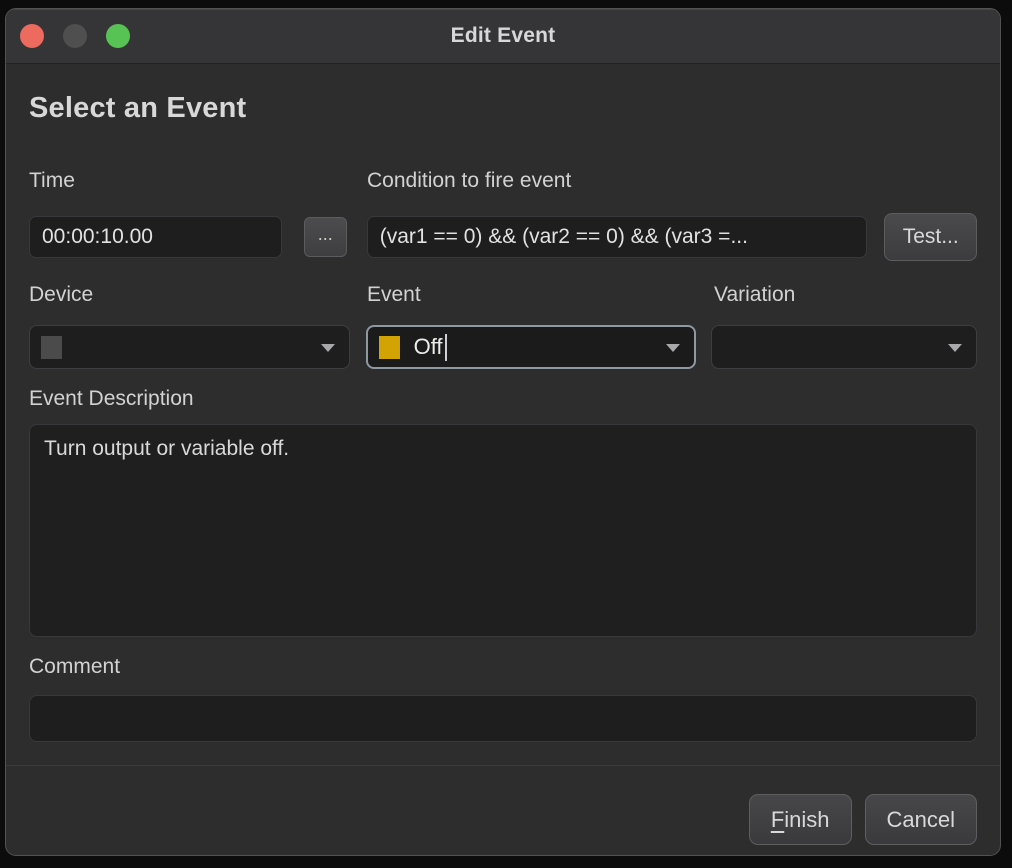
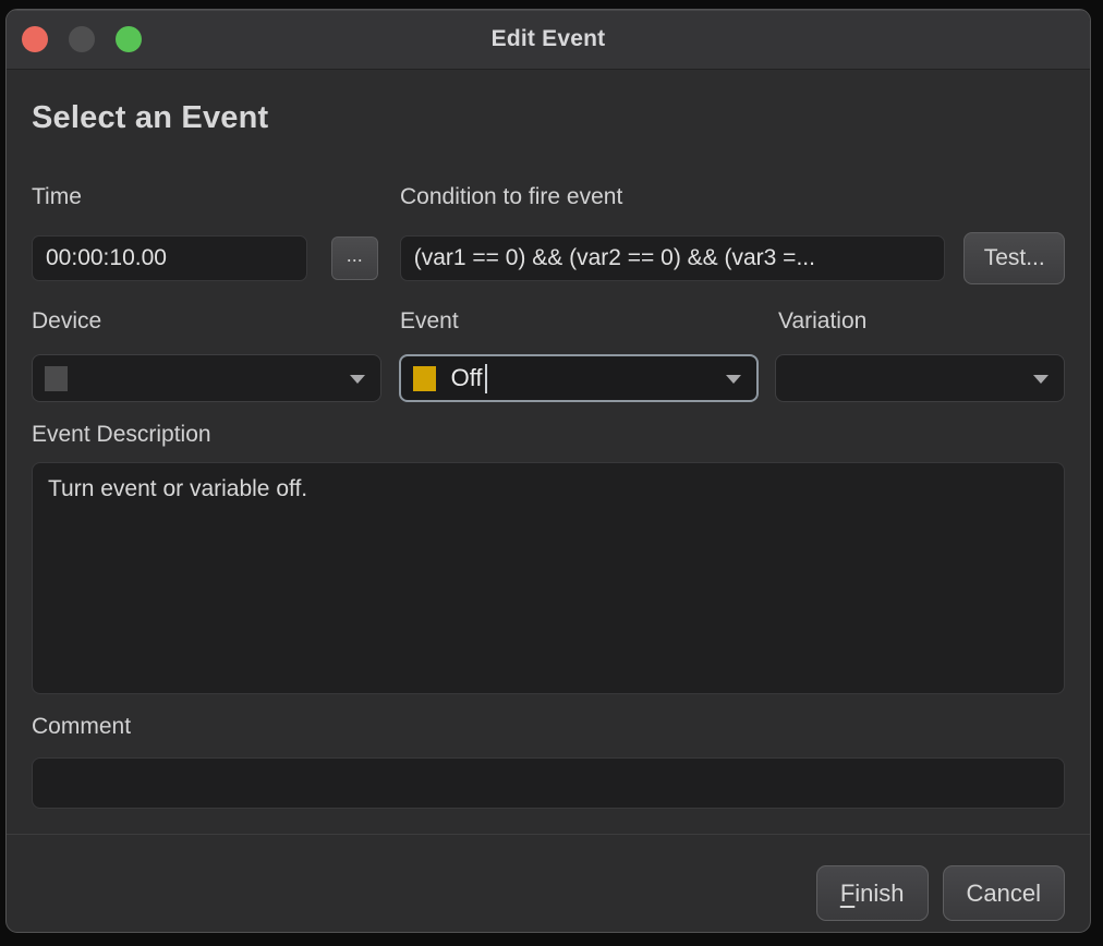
  Edit Event
  Select an Event
  Time
  Condition to fire event
  00:00:10.00
  ...
  (var1 == 0) && (var2 == 0) && (var3 =...
  Test...
  Device
  Event
  Variation
  Off
  Event Description
- Turn output or variable off.
+ Turn event or variable off.
  Comment
  Finish
  Cancel
